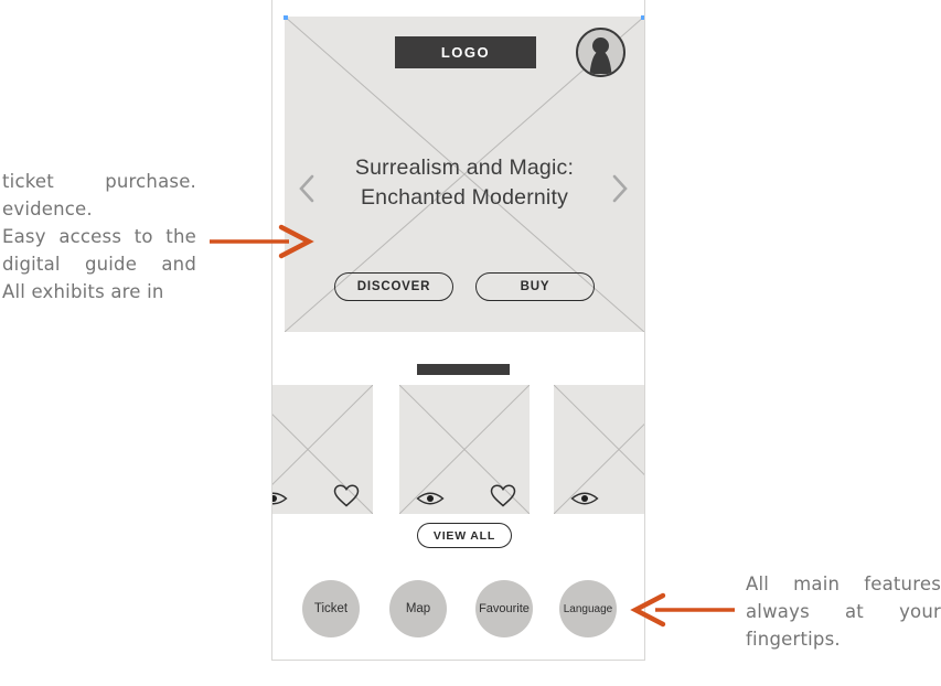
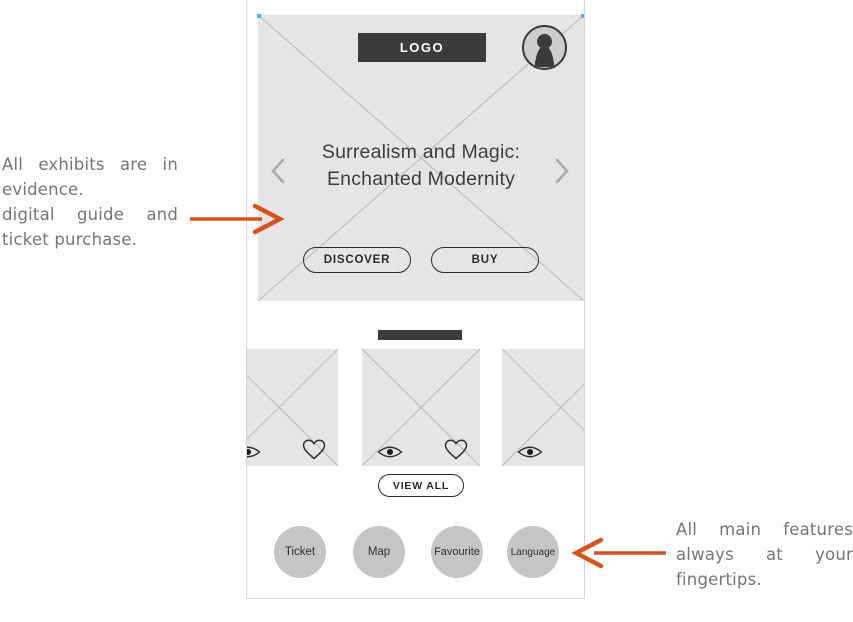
  LOGO
  Surrealism and Magic:
  Enchanted Modernity
  DISCOVER
  BUY
  VIEW ALL
  Ticket
  Map
  Favourite
  Language
- ticket purchase.
+ All exhibits are in
  evidence.
- Easy access to the
  digital guide and
- All exhibits are in
+ ticket purchase.
  All main features
  always at your
  fingertips.
